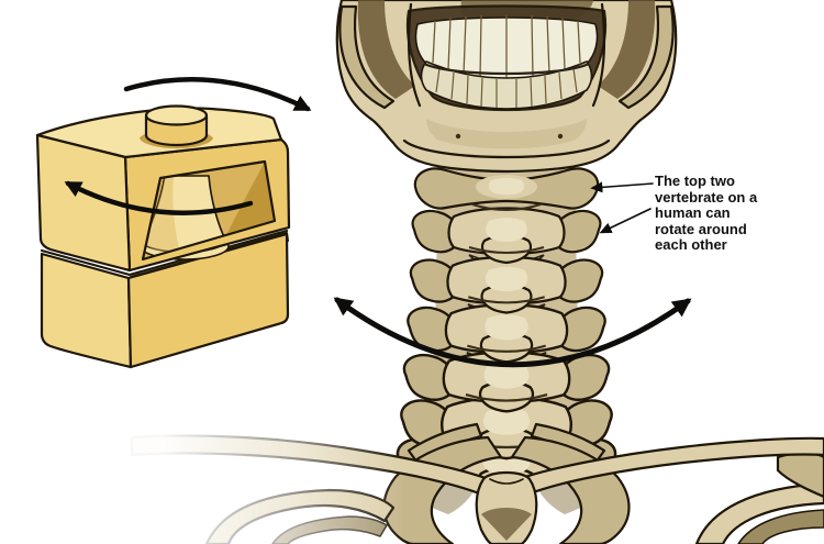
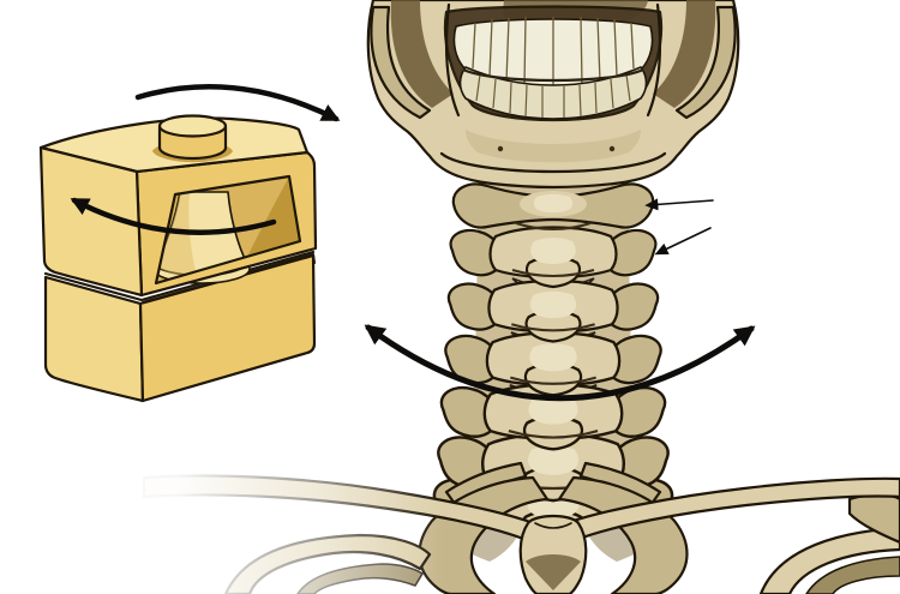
- The top two
- vertebrate on a
- human can
- rotate around
- each other
